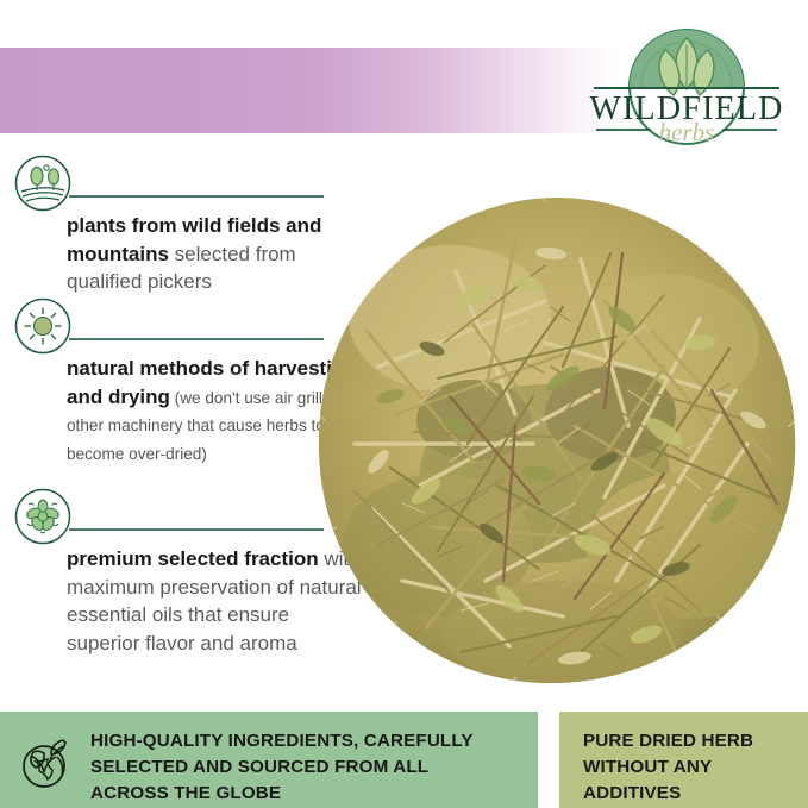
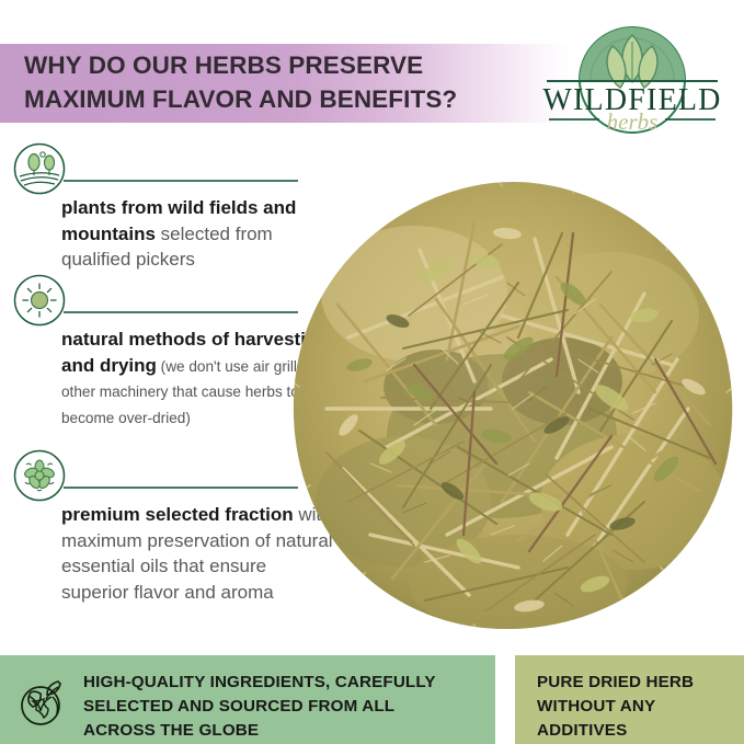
+ WHY DO OUR HERBS PRESERVE
+ MAXIMUM FLAVOR AND BENEFITS?
  WILDFIELD
  herbs
  plants from wild fields and mountains selected from qualified pickers
  natural methods of harvesti and drying (we don't use air grill other machinery that cause herbs t become over-dried)
  premium selected fraction wi maximum preservation of natural essential oils that ensure superior flavor and aroma
  HIGH-QUALITY INGREDIENTS, CAREFULLY
  SELECTED AND SOURCED FROM ALL
  ACROSS THE GLOBE
  PURE DRIED HERB
  WITHOUT ANY
  ADDITIVES
